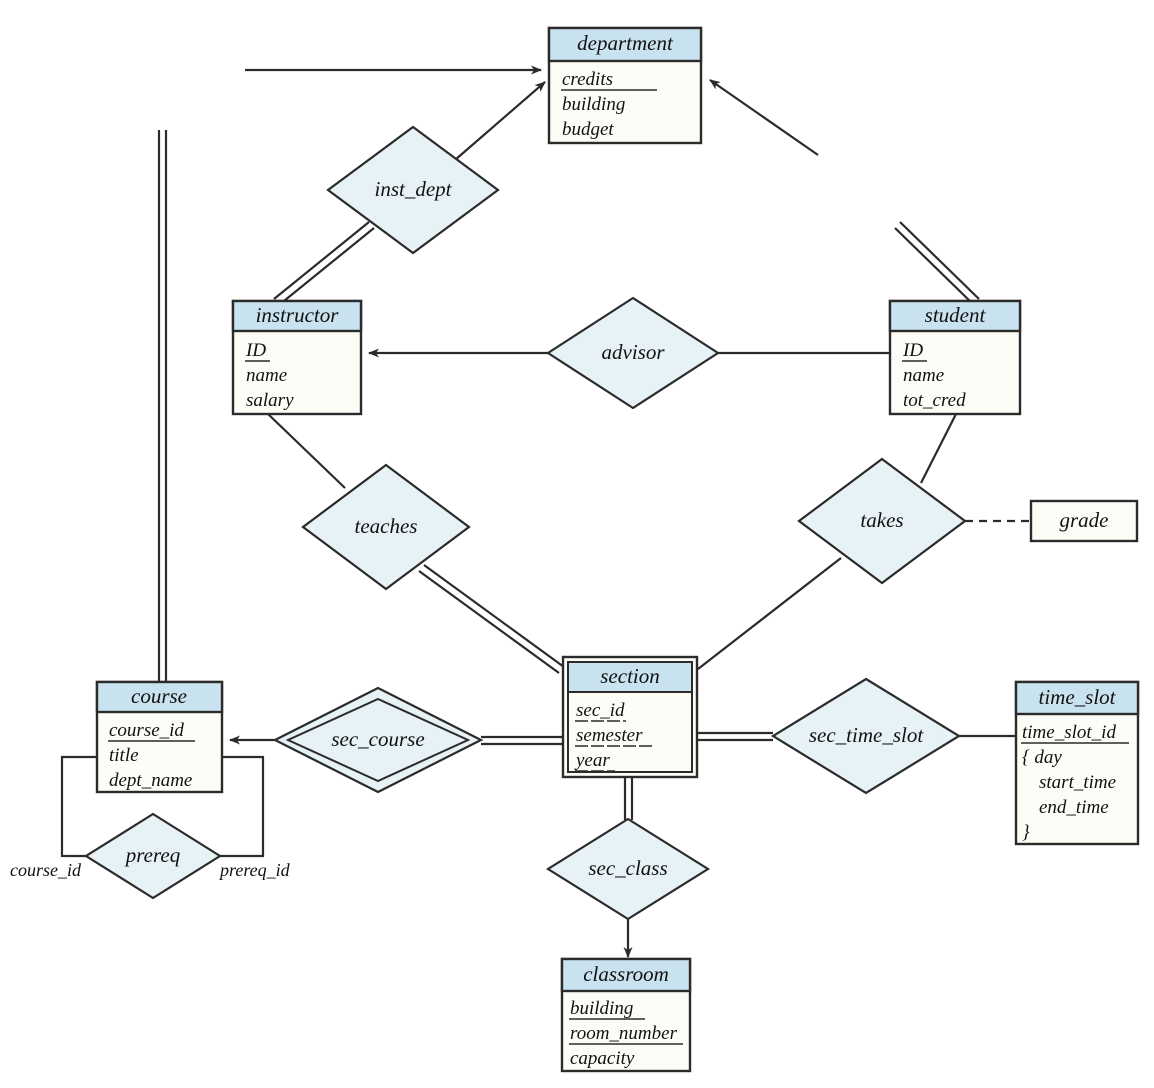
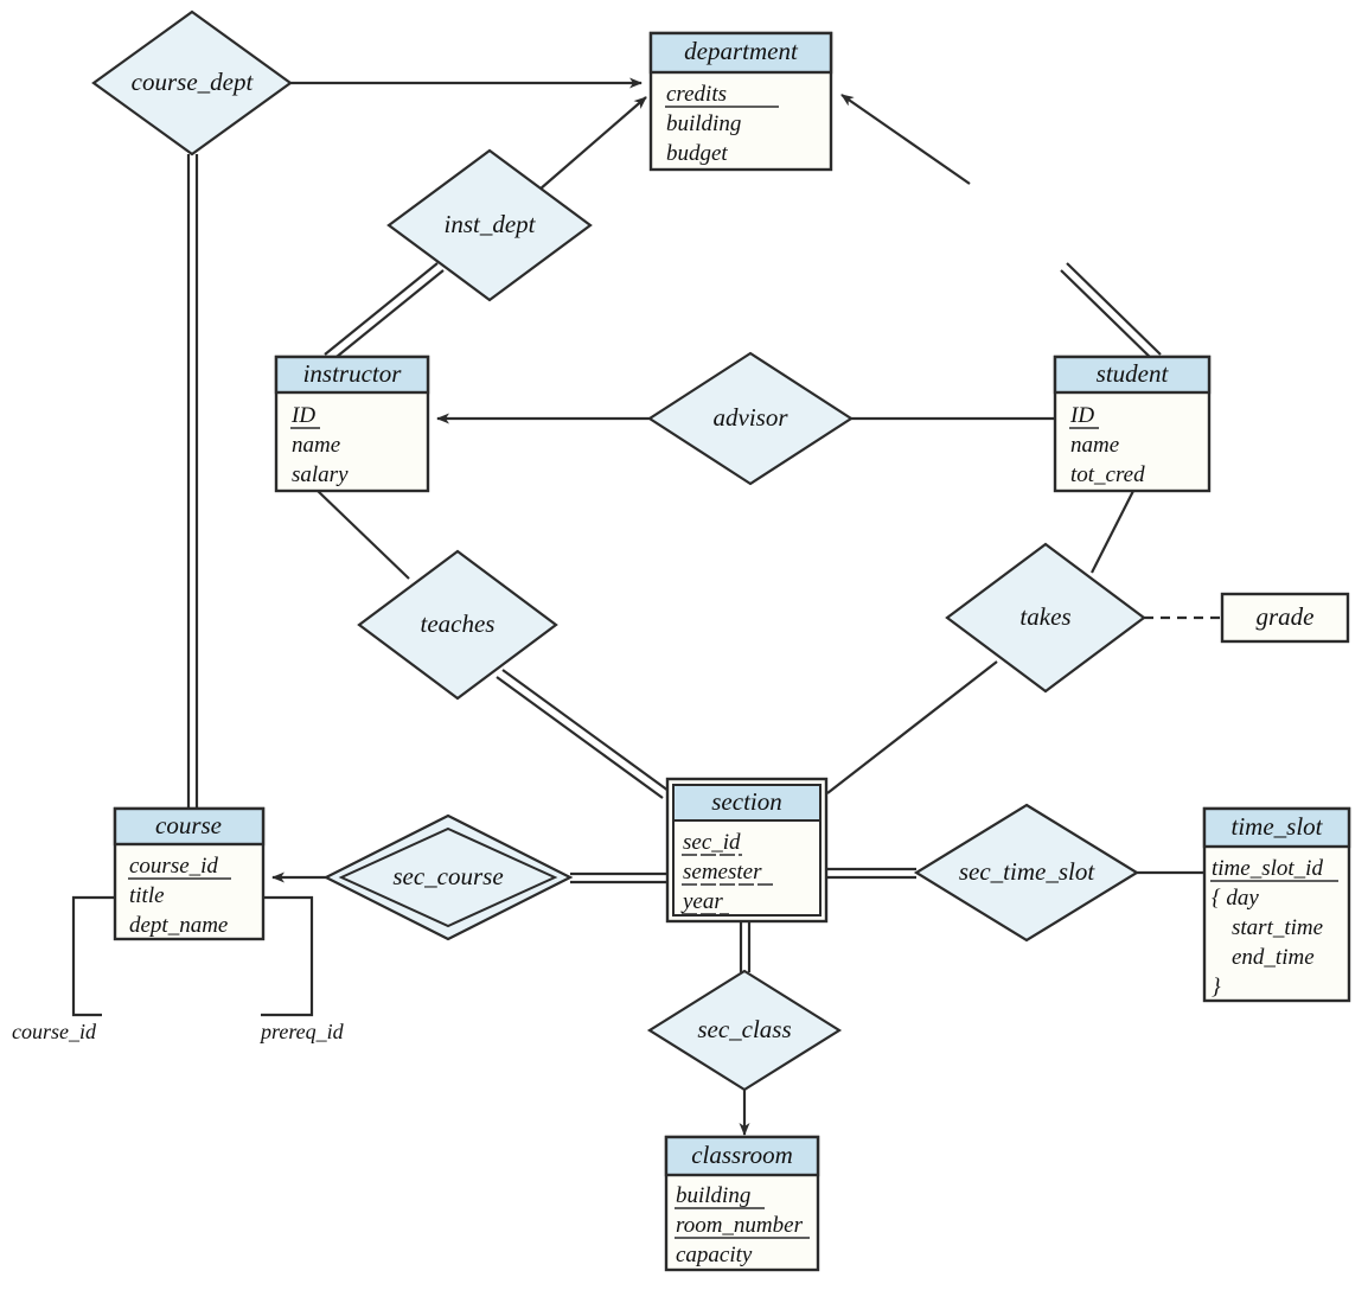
+ course_dept
  inst_dept
  advisor
  teaches
  takes
  sec_course
  sec_time_slot
  sec_class
- prereq
  course_id
  prereq_id
  grade
  department
  credits
  building
  budget
  instructor
  ID
  name
  salary
  student
  ID
  name
  tot_cred
  course
  course_id
  title
  dept_name
  section
  sec_id
  semester
  year
  time_slot
  time_slot_id
  { day
  start_time
  end_time
  }
  classroom
  building
  room_number
  capacity
